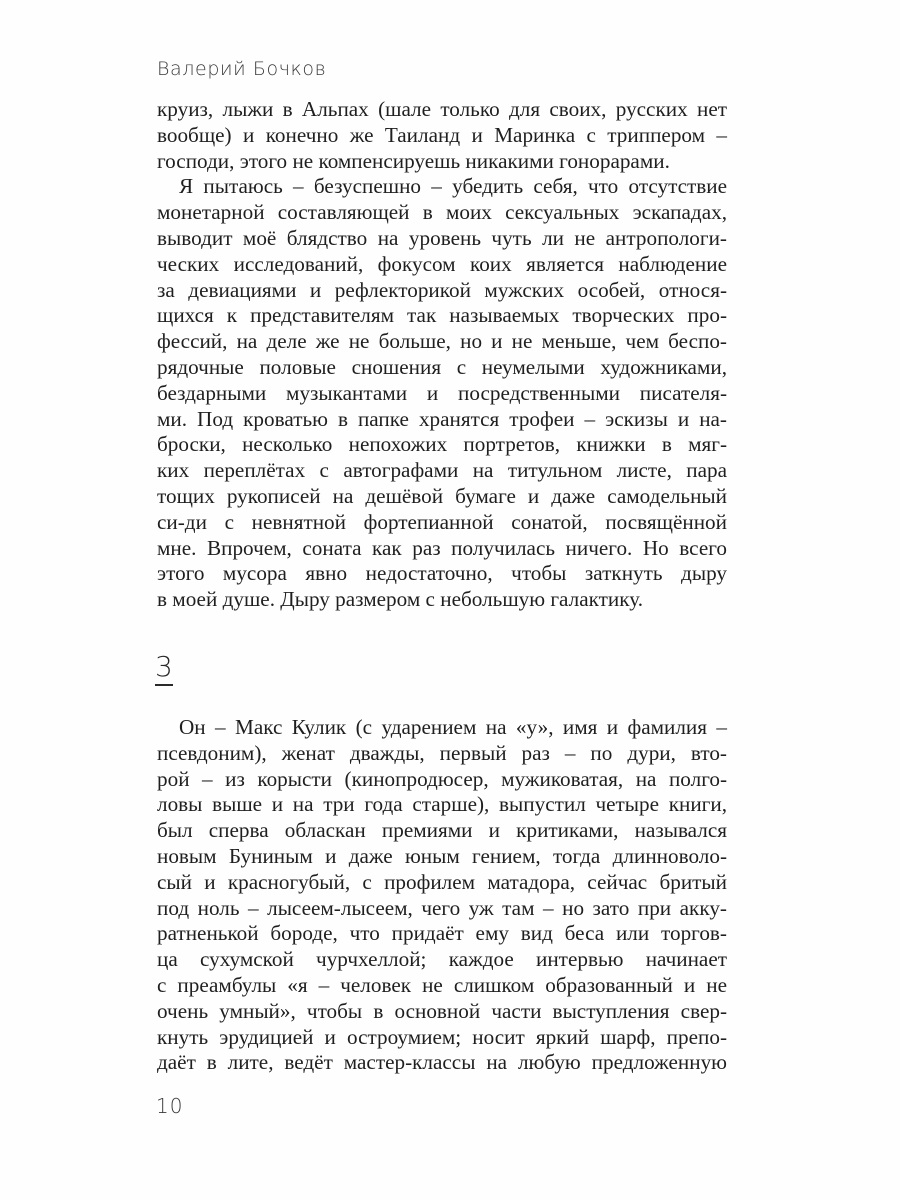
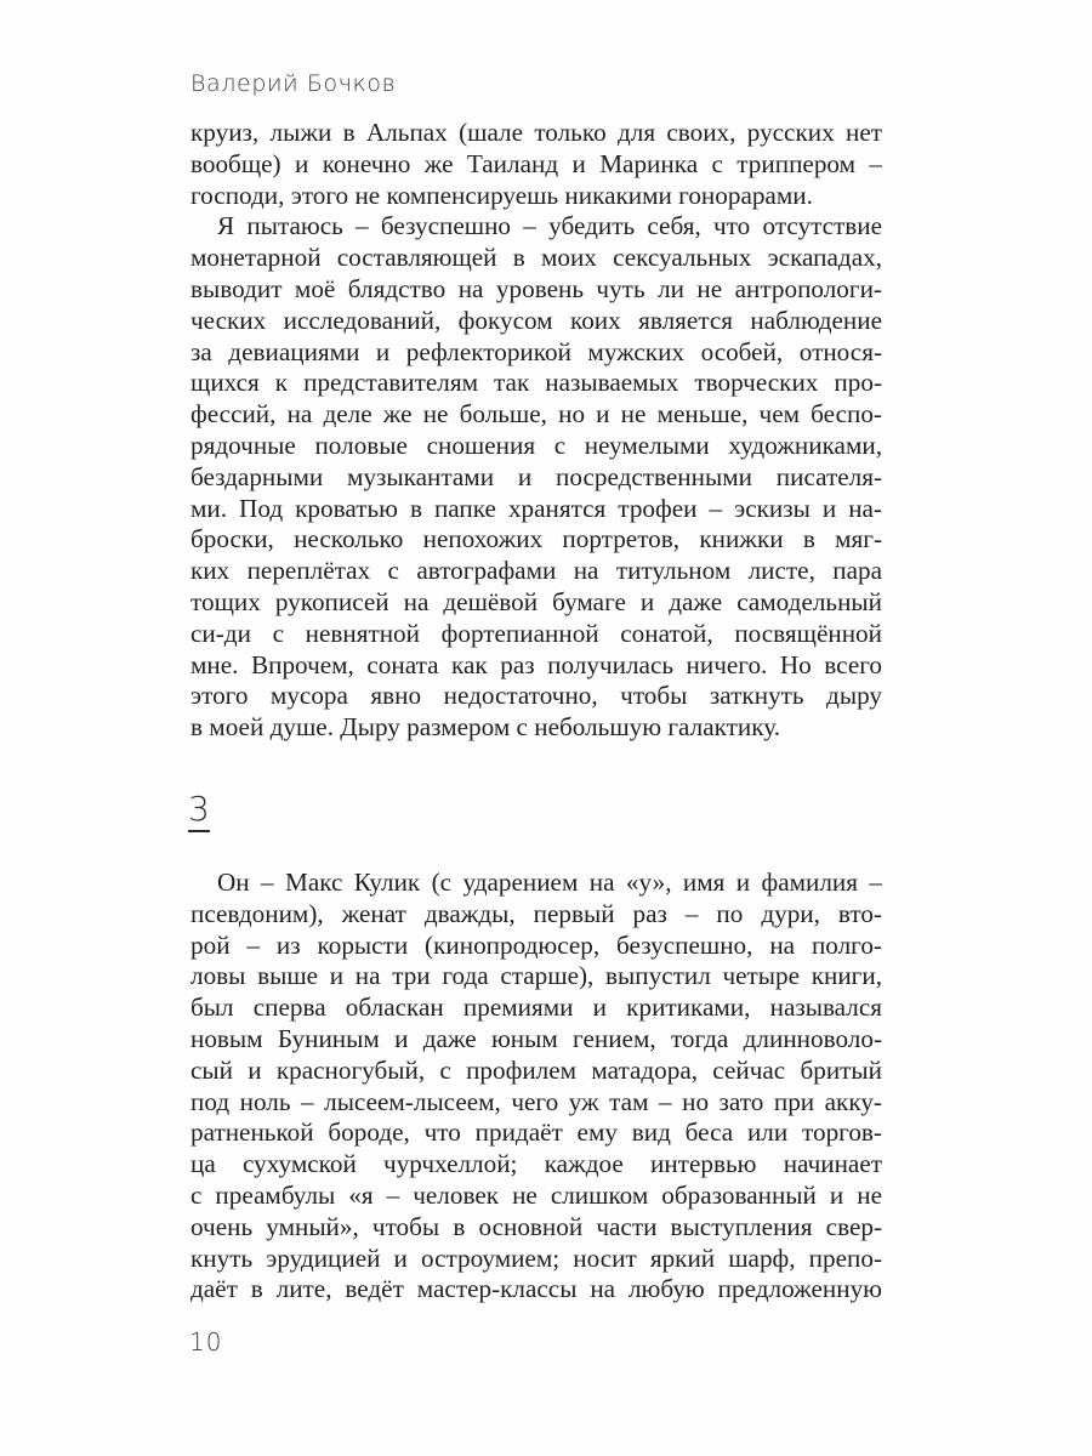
  Валерий Бочков
  круиз, лыжи в Альпах (шале только для своих, русских нет
  вообще) и конечно же Таиланд и Маринка с триппером –
  господи, этого не компенсируешь никакими гонорарами.
  Я пытаюсь – безуспешно – убедить себя, что отсутствие
  монетарной составляющей в моих сексуальных эскападах,
  выводит моё блядство на уровень чуть ли не антропологи-
  ческих исследований, фокусом коих является наблюдение
  за девиациями и рефлекторикой мужских особей, относя-
  щихся к представителям так называемых творческих про-
  фессий, на деле же не больше, но и не меньше, чем беспо-
  рядочные половые сношения с неумелыми художниками,
  бездарными музыкантами и посредственными писателя-
  ми. Под кроватью в папке хранятся трофеи – эскизы и на-
  броски, несколько непохожих портретов, книжки в мяг-
  ких переплётах с автографами на титульном листе, пара
  тощих рукописей на дешёвой бумаге и даже самодельный
  си-ди с невнятной фортепианной сонатой, посвящённой
  мне. Впрочем, соната как раз получилась ничего. Но всего
  этого мусора явно недостаточно, чтобы заткнуть дыру
  в моей душе. Дыру размером с небольшую галактику.
  3
  Он – Макс Кулик (с ударением на «у», имя и фамилия –
  псевдоним), женат дважды, первый раз – по дури, вто-
- рой – из корысти (кинопродюсер, мужиковатая, на полго-
+ рой – из корысти (кинопродюсер, безуспешно, на полго-
  ловы выше и на три года старше), выпустил четыре книги,
  был сперва обласкан премиями и критиками, назывался
  новым Буниным и даже юным гением, тогда длинноволо-
  сый и красногубый, с профилем матадора, сейчас бритый
  под ноль – лысеем-лысеем, чего уж там – но зато при акку-
  ратненькой бороде, что придаёт ему вид беса или торгов-
  ца сухумской чурчхеллой; каждое интервью начинает
  с преамбулы «я – человек не слишком образованный и не
  очень умный», чтобы в основной части выступления свер-
  кнуть эрудицией и остроумием; носит яркий шарф, препо-
  даёт в лите, ведёт мастер-классы на любую предложенную
  10
